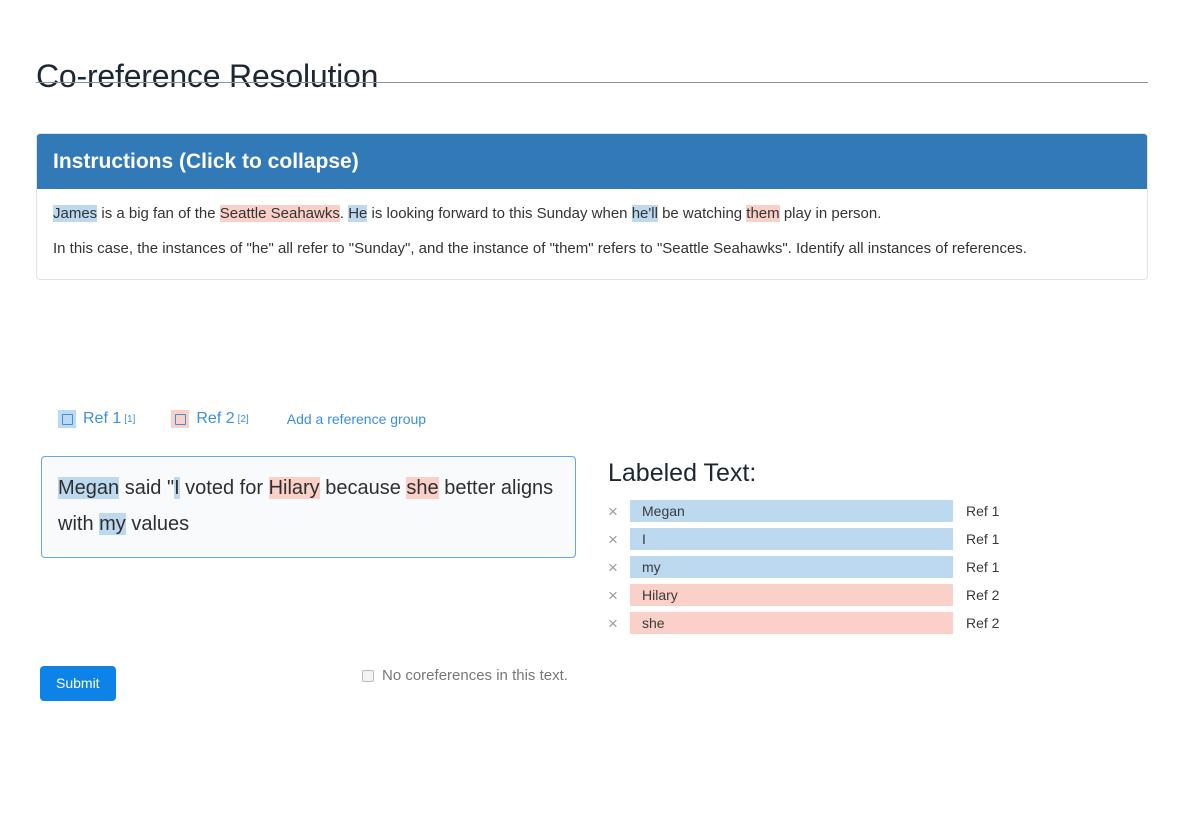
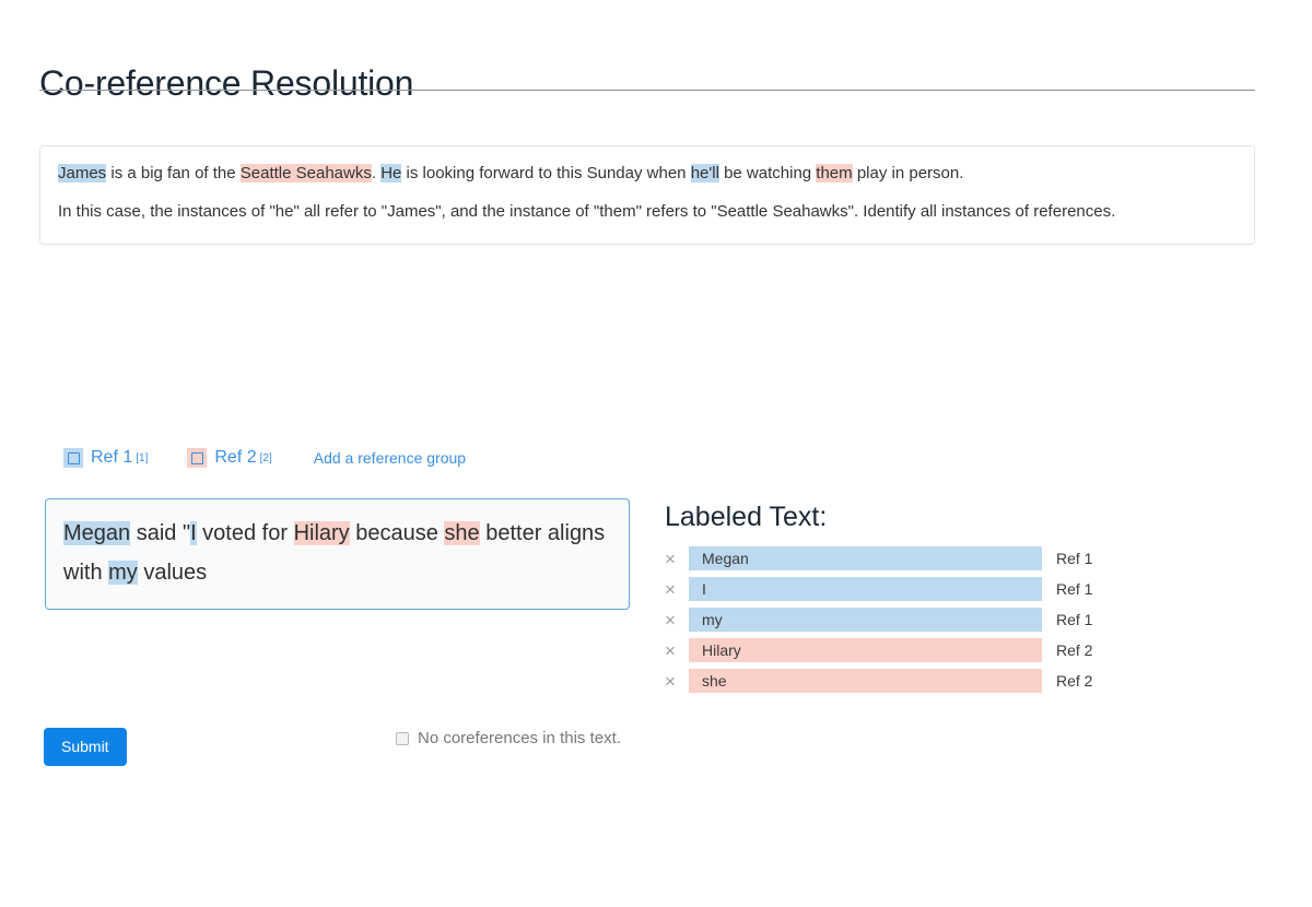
  Co-reference Resolution
- Instructions (Click to collapse)
  James is a big fan of the Seattle Seahawks. He is looking forward to this Sunday when he'll be watching them play in person.
- In this case, the instances of "he" all refer to "Sunday", and the instance of "them" refers to "Seattle Seahawks". Identify all instances of references.
+ In this case, the instances of "he" all refer to "James", and the instance of "them" refers to "Seattle Seahawks". Identify all instances of references.
  Ref 1
  [1]
  Ref 2
  [2]
  Add a reference group
  Megan said "I voted for Hilary because she better aligns with my values
  Labeled Text:
  ×
  Megan
  Ref 1
  ×
  I
  Ref 1
  ×
  my
  Ref 1
  ×
  Hilary
  Ref 2
  ×
  she
  Ref 2
  Submit
  No coreferences in this text.
